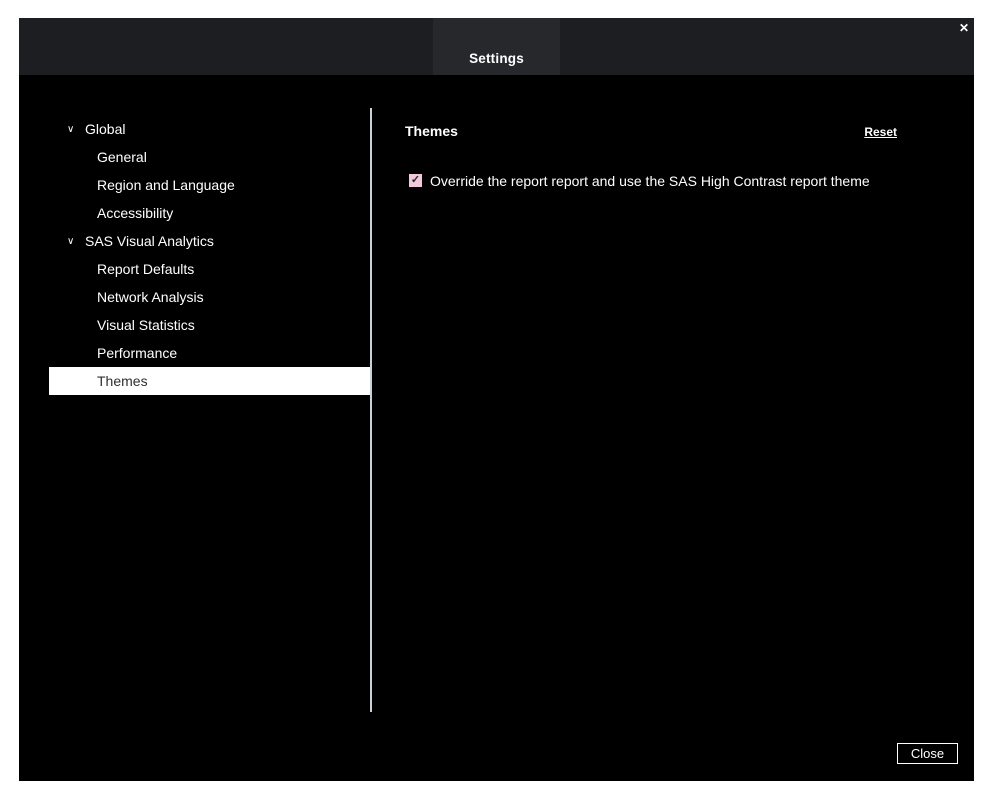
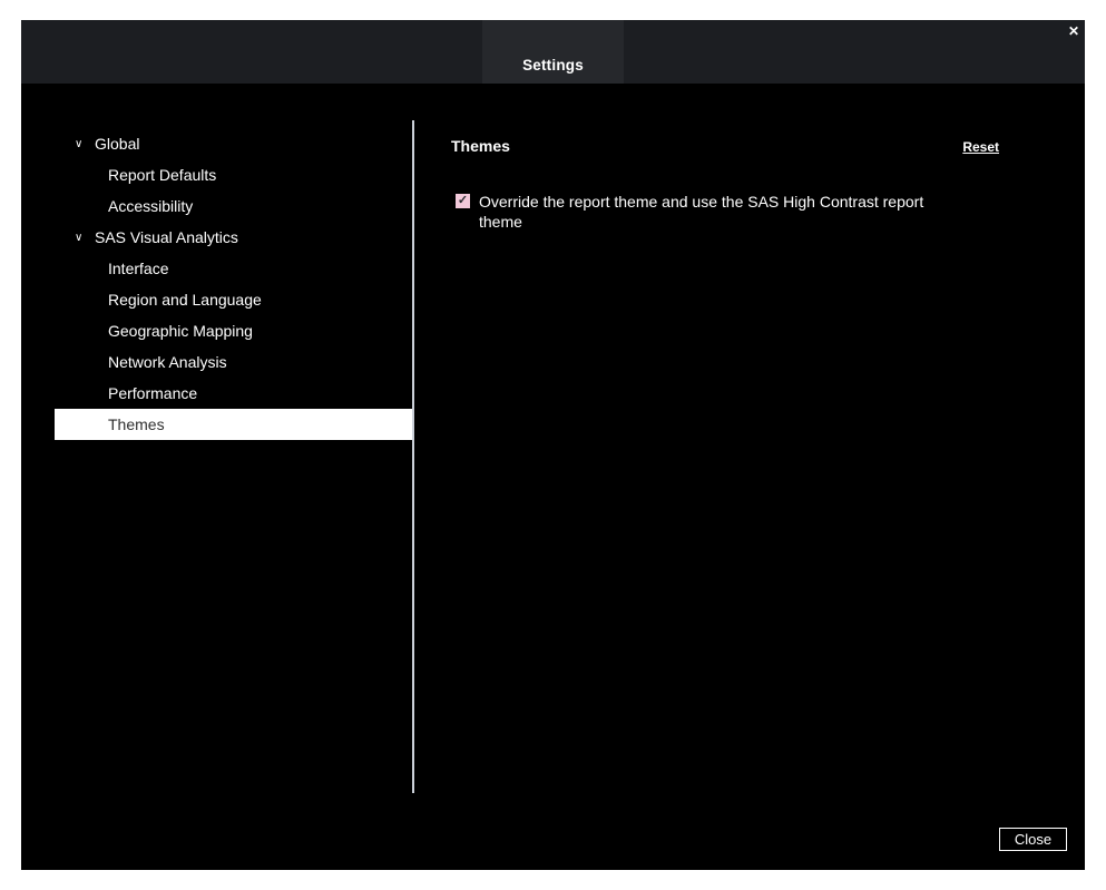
  Settings
  ✕
  ∨
  Global
- General
- Region and Language
+ Report Defaults
  Accessibility
  ∨
  SAS Visual Analytics
+ Interface
- Report Defaults
+ Region and Language
+ Geographic Mapping
  Network Analysis
- Visual Statistics
  Performance
  Themes
  Themes
  Reset
  ✓
- Override the report report and use the SAS High Contrast report theme
+ Override the report theme and use the SAS High Contrast report theme
  Close
